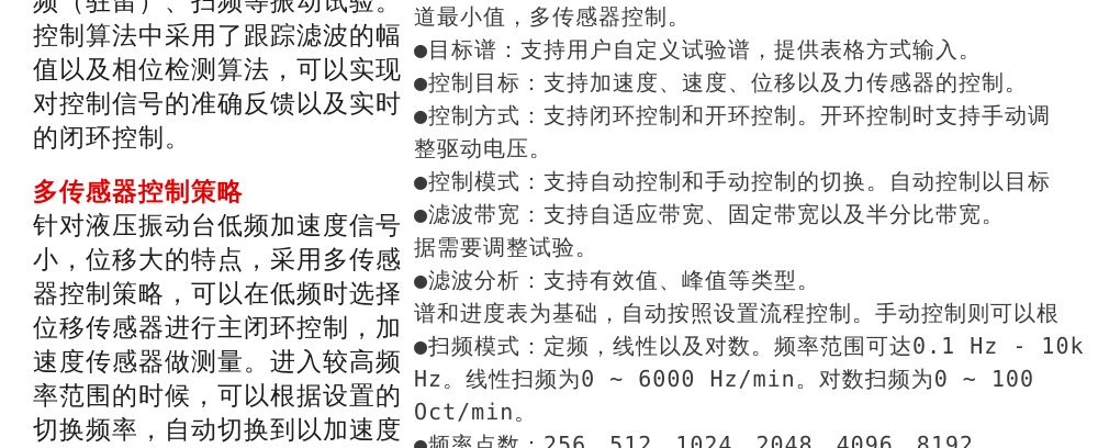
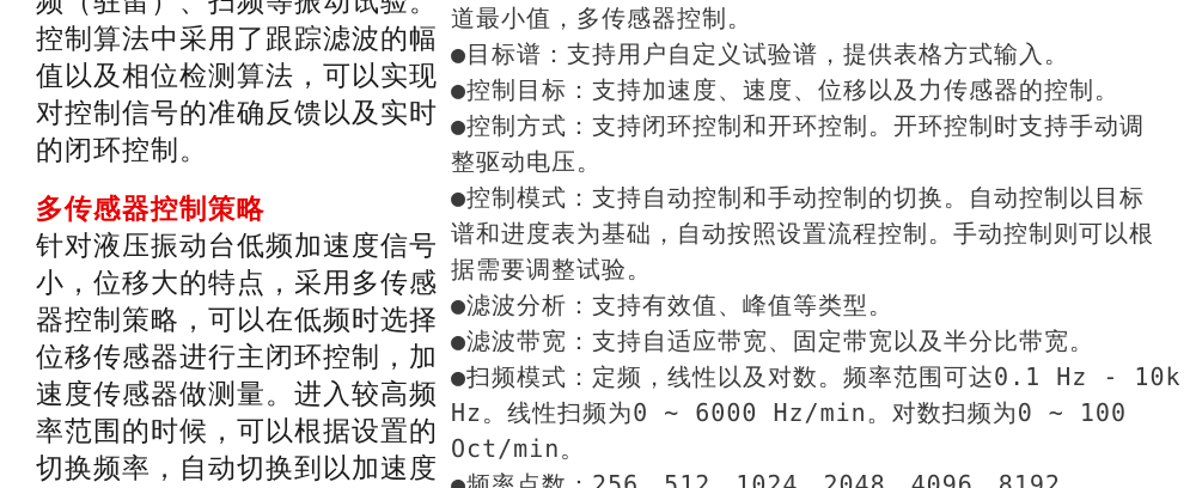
  频（驻留）、扫频等振动试验。
  控制算法中采用了跟踪滤波的幅
  值以及相位检测算法，可以实现
  对控制信号的准确反馈以及实时
  的闭环控制。
  多传感器控制策略
  针对液压振动台低频加速度信号
  小，位移大的特点，采用多传感
  器控制策略，可以在低频时选择
  位移传感器进行主闭环控制，加
  速度传感器做测量。进入较高频
  率范围的时候，可以根据设置的
  切换频率，自动切换到以加速度
  道最小值，多传感器控制。
  ●目标谱：支持用户自定义试验谱，提供表格方式输入。
  ●控制目标：支持加速度、速度、位移以及力传感器的控制。
  ●控制方式：支持闭环控制和开环控制。开环控制时支持手动调
  整驱动电压。
  ●控制模式：支持自动控制和手动控制的切换。自动控制以目标
- ●滤波带宽：支持自适应带宽、固定带宽以及半分比带宽。
+ 谱和进度表为基础，自动按照设置流程控制。手动控制则可以根
  据需要调整试验。
  ●滤波分析：支持有效值、峰值等类型。
- 谱和进度表为基础，自动按照设置流程控制。手动控制则可以根
+ ●滤波带宽：支持自适应带宽、固定带宽以及半分比带宽。
  ●扫频模式：定频，线性以及对数。频率范围可达0.1 Hz - 10k
  Hz。线性扫频为0 ~ 6000 Hz/min。对数扫频为0 ~ 100
  Oct/min。
  ●频率点数：256、512、1024、2048、4096、8192
